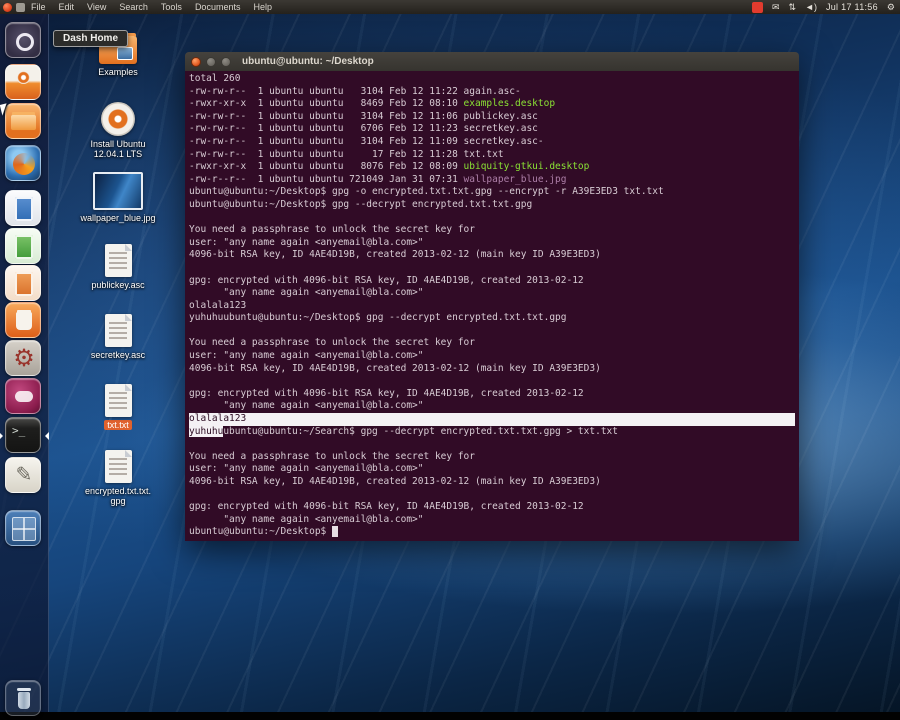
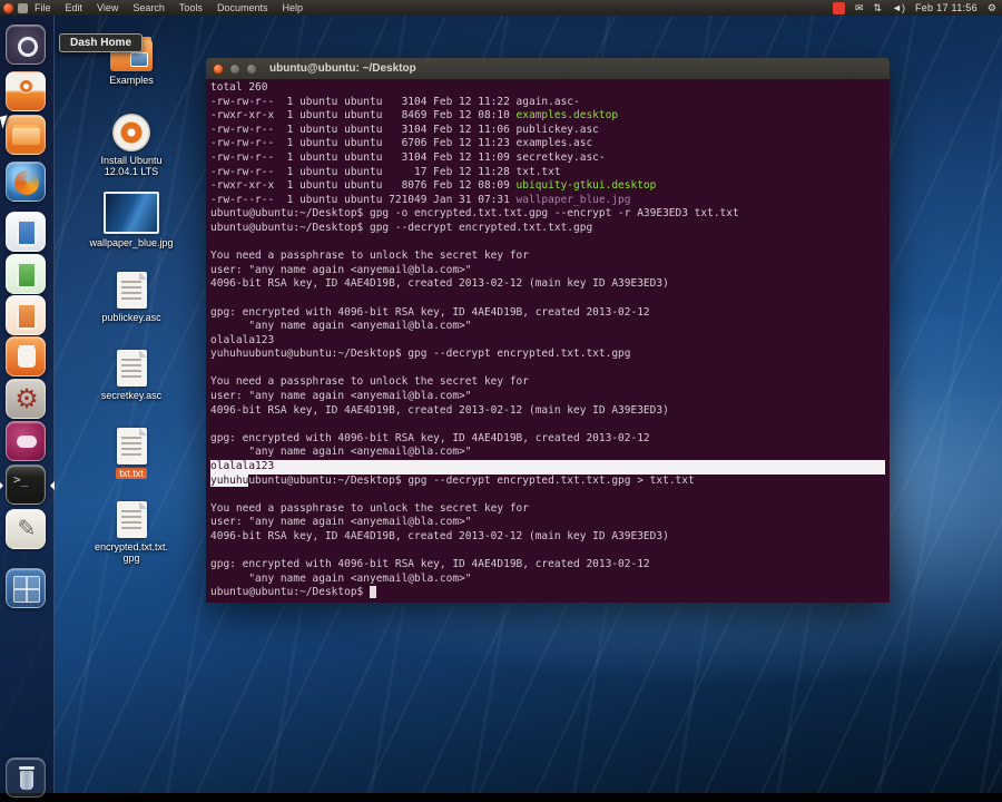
  File
  Edit
  View
  Search
  Tools
  Documents
  Help
  ✉
  ⇅
  ◄)
- Jul 17 11:56
+ Feb 17 11:56
  ⚙
  Dash Home
  Examples
  Install Ubuntu
  12.04.1 LTS
  wallpaper_blue.jpg
  publickey.asc
  secretkey.asc
  txt.txt
  encrypted.txt.txt.
  gpg
  ubuntu@ubuntu: ~/Desktop
  total 260
  -rw-rw-r-- 1 ubuntu ubuntu 3104 Feb 12 11:22 again.asc-
  -rwxr-xr-x 1 ubuntu ubuntu 8469 Feb 12 08:10 examples.desktop
  -rw-rw-r-- 1 ubuntu ubuntu 3104 Feb 12 11:06 publickey.asc
- -rw-rw-r-- 1 ubuntu ubuntu 6706 Feb 12 11:23 secretkey.asc
+ -rw-rw-r-- 1 ubuntu ubuntu 6706 Feb 12 11:23 examples.asc
  -rw-rw-r-- 1 ubuntu ubuntu 3104 Feb 12 11:09 secretkey.asc-
  -rw-rw-r-- 1 ubuntu ubuntu 17 Feb 12 11:28 txt.txt
  -rwxr-xr-x 1 ubuntu ubuntu 8076 Feb 12 08:09 ubiquity-gtkui.desktop
  -rw-r--r-- 1 ubuntu ubuntu 721049 Jan 31 07:31 wallpaper_blue.jpg
  ubuntu@ubuntu:~/Desktop$ gpg -o encrypted.txt.txt.gpg --encrypt -r A39E3ED3 txt.txt
  ubuntu@ubuntu:~/Desktop$ gpg --decrypt encrypted.txt.txt.gpg
  You need a passphrase to unlock the secret key for
  user: "any name again <anyemail@bla.com>"
  4096-bit RSA key, ID 4AE4D19B, created 2013-02-12 (main key ID A39E3ED3)
  gpg: encrypted with 4096-bit RSA key, ID 4AE4D19B, created 2013-02-12
  "any name again <anyemail@bla.com>"
  olalala123
  yuhuhuubuntu@ubuntu:~/Desktop$ gpg --decrypt encrypted.txt.txt.gpg
  You need a passphrase to unlock the secret key for
  user: "any name again <anyemail@bla.com>"
  4096-bit RSA key, ID 4AE4D19B, created 2013-02-12 (main key ID A39E3ED3)
  gpg: encrypted with 4096-bit RSA key, ID 4AE4D19B, created 2013-02-12
  "any name again <anyemail@bla.com>"
  olalala123
- yuhuhuubuntu@ubuntu:~/Search$ gpg --decrypt encrypted.txt.txt.gpg > txt.txt
+ yuhuhuubuntu@ubuntu:~/Desktop$ gpg --decrypt encrypted.txt.txt.gpg > txt.txt
  You need a passphrase to unlock the secret key for
  user: "any name again <anyemail@bla.com>"
  4096-bit RSA key, ID 4AE4D19B, created 2013-02-12 (main key ID A39E3ED3)
  gpg: encrypted with 4096-bit RSA key, ID 4AE4D19B, created 2013-02-12
  "any name again <anyemail@bla.com>"
  ubuntu@ubuntu:~/Desktop$
